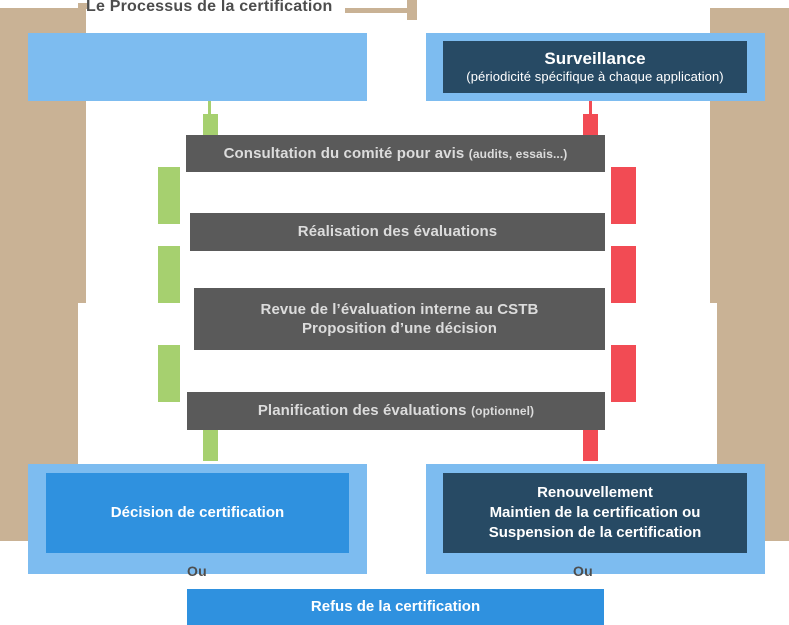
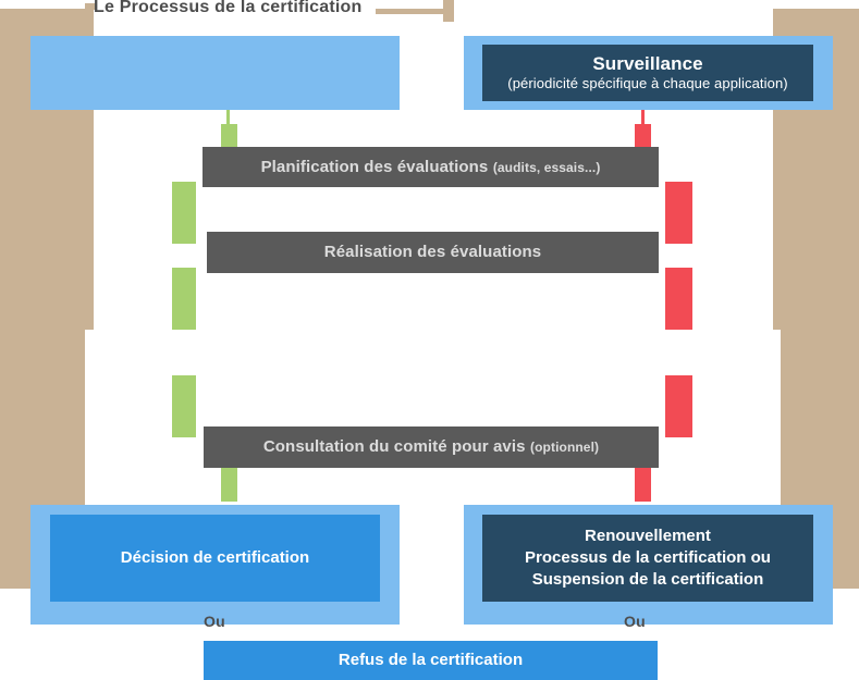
  Le Processus de la certification
  Surveillance
  (périodicité spécifique à chaque application)
- Consultation du comité pour avis (audits, essais...)
+ Planification des évaluations (audits, essais...)
  Réalisation des évaluations
- Revue de l’évaluation interne au CSTB
- Proposition d’une décision
- Planification des évaluations (optionnel)
+ Consultation du comité pour avis (optionnel)
  Décision de certification
  Ou
  Renouvellement
- Maintien de la certification ou
+ Processus de la certification ou
  Suspension de la certification
  Ou
  Refus de la certification
